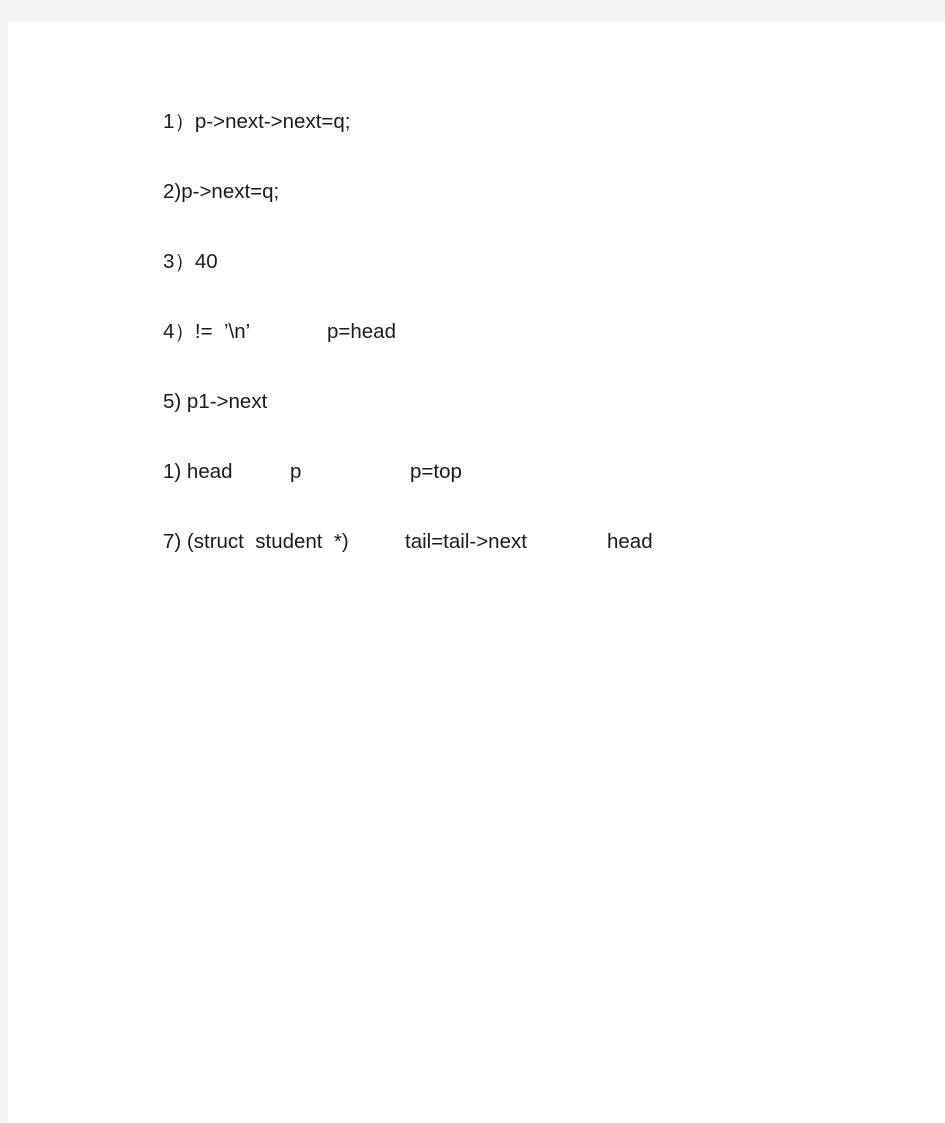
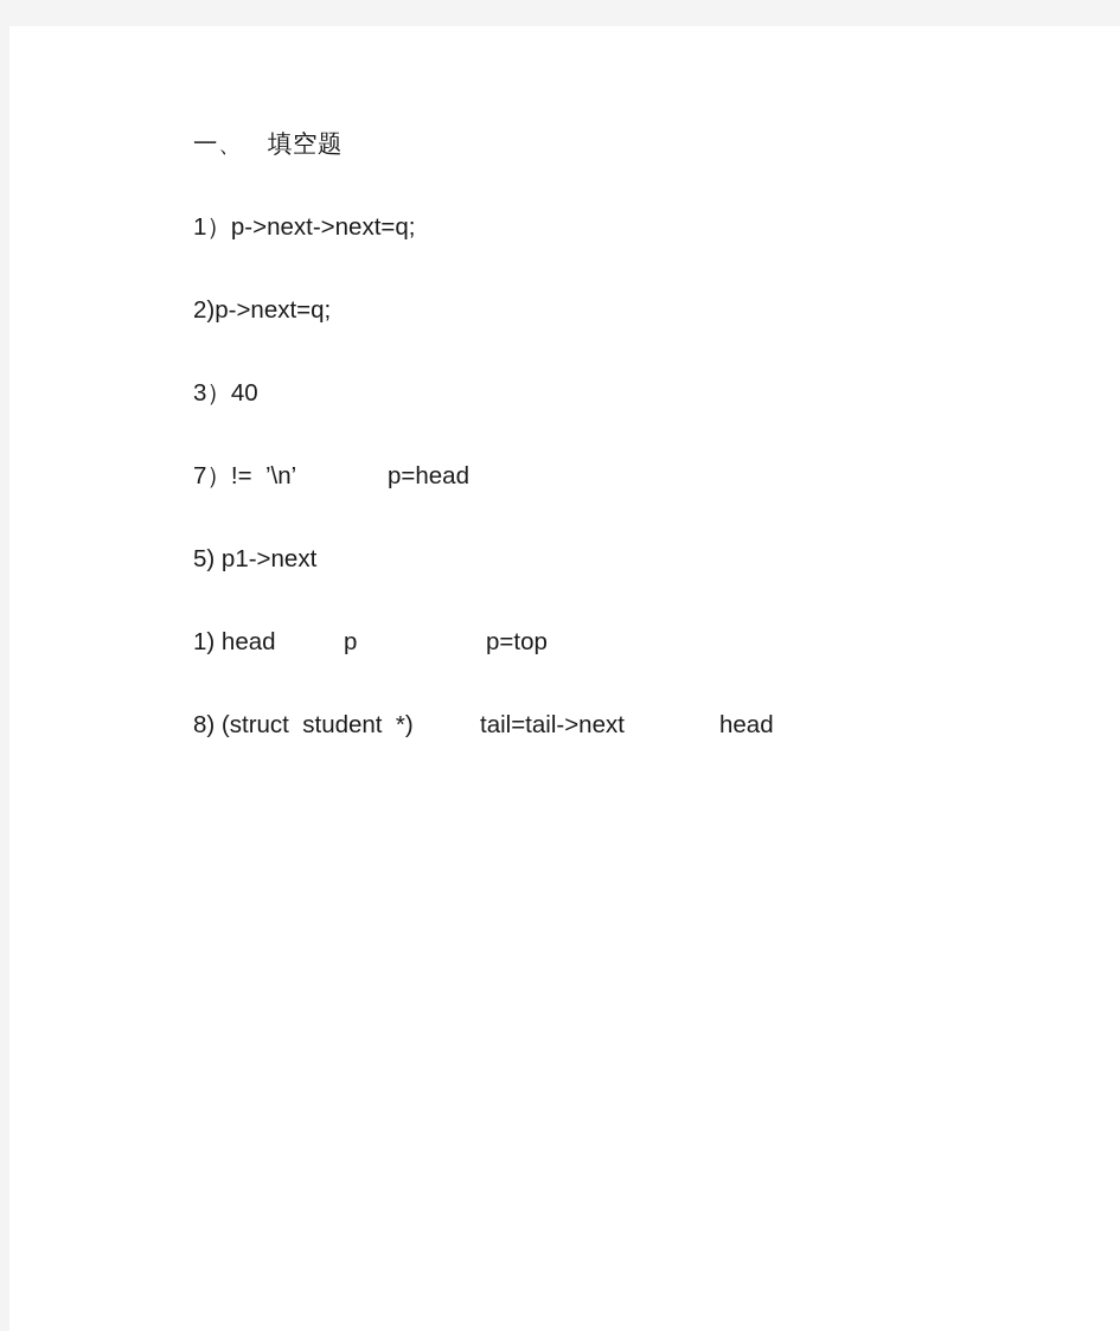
+ 一、 填空题
  1）p->next->next=q;
  2)p->next=q;
  3）40
- 4）!= ’\n’
+ 7）!= ’\n’
  p=head
  5) p1->next
  1) head
  p
  p=top
- 7) (struct student *)
+ 8) (struct student *)
  tail=tail->next
  head
